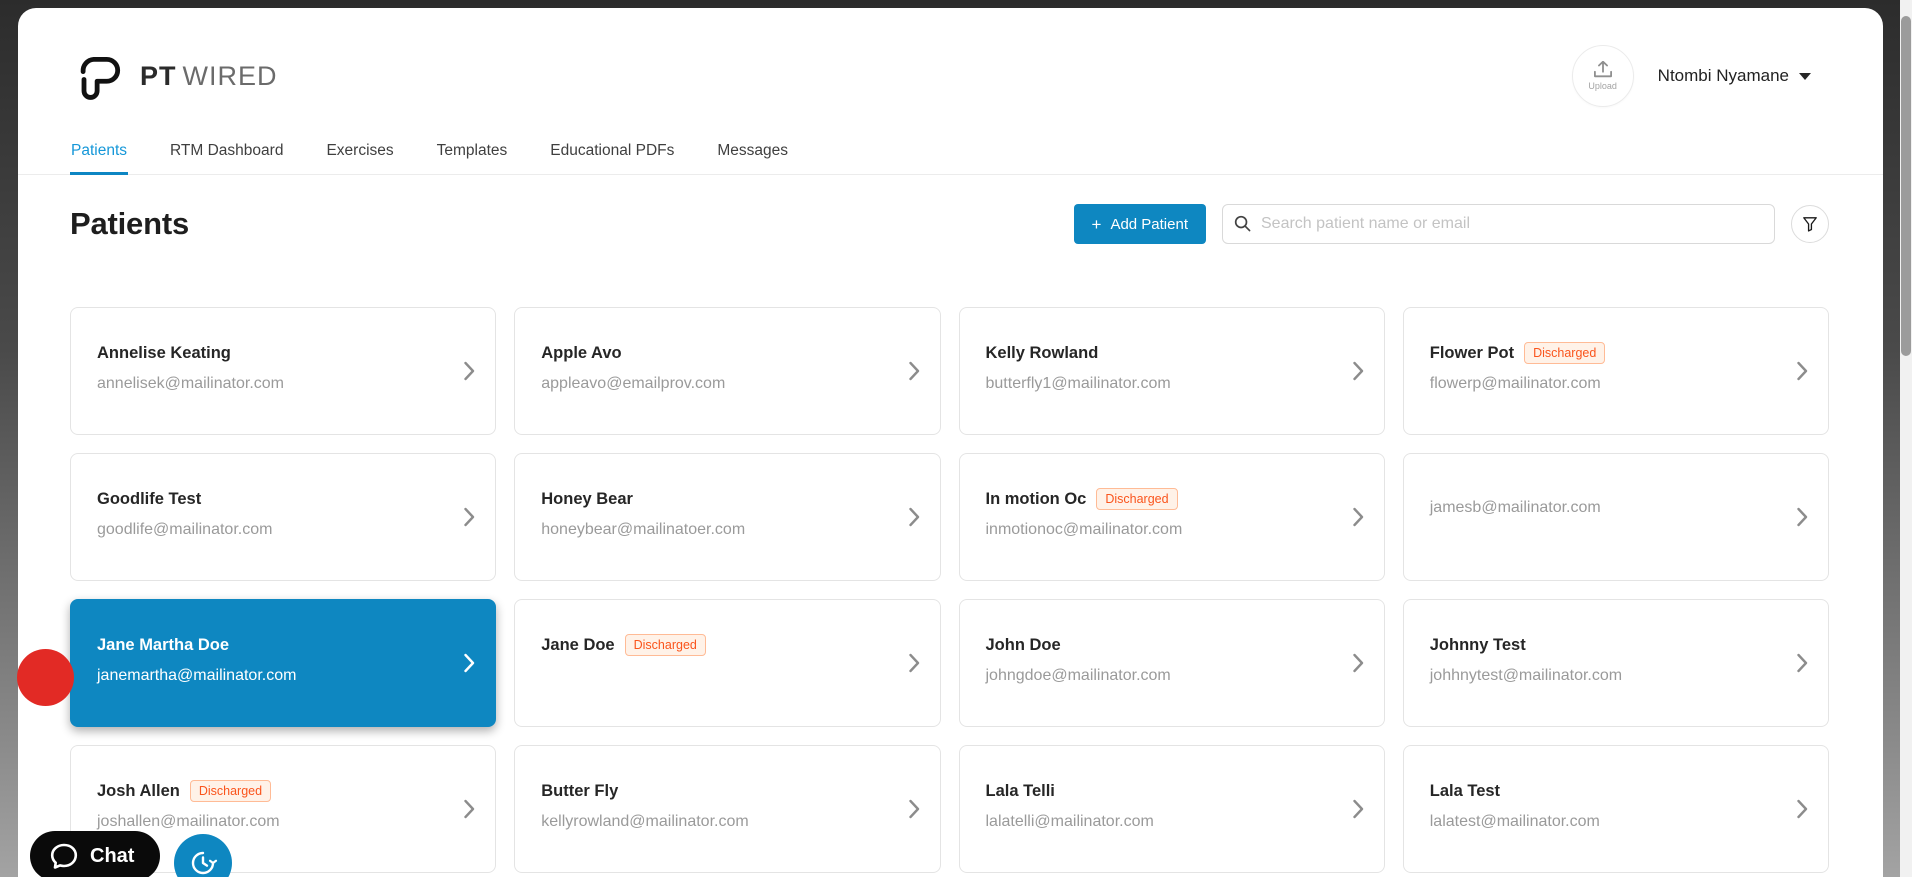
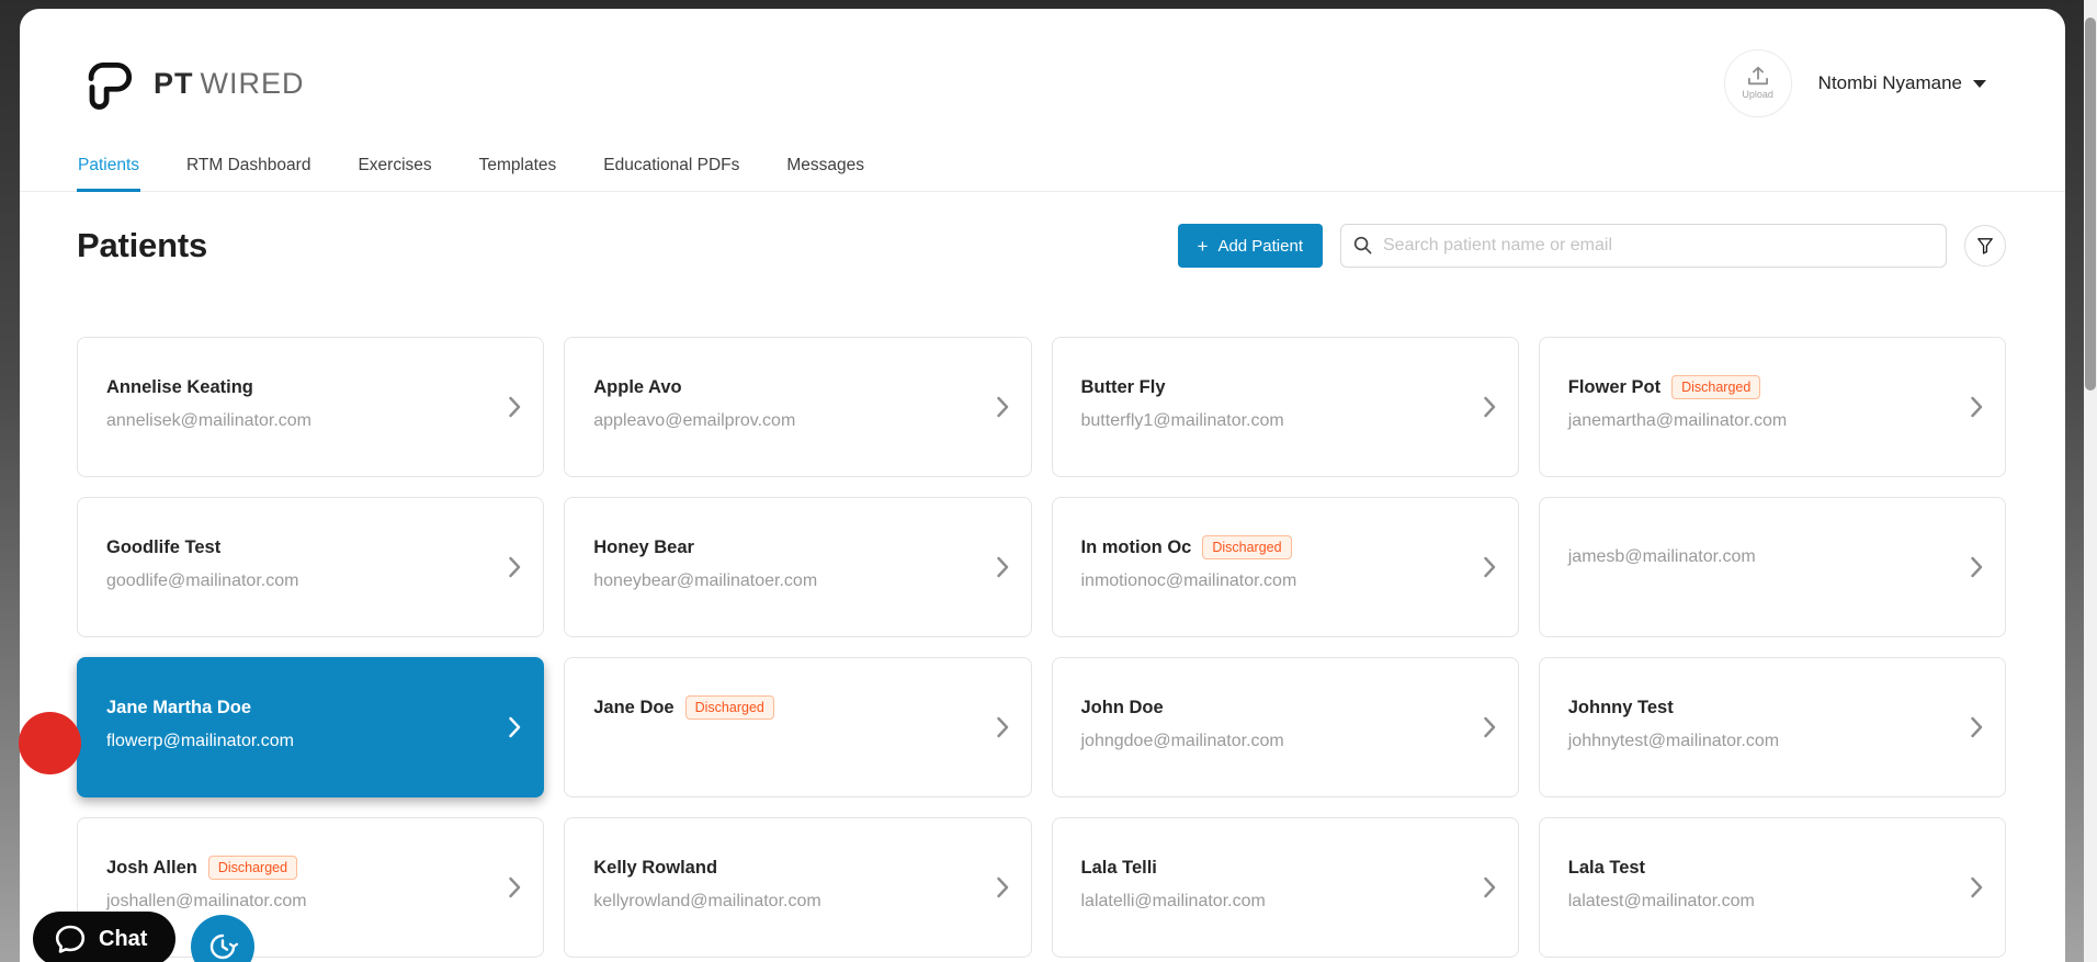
  PT WIRED
  Upload
  Ntombi Nyamane
  Patients
  RTM Dashboard
  Exercises
  Templates
  Educational PDFs
  Messages
  Patients
  +
  Add Patient
  Search patient name or email
  Annelise Keating
  annelisek@mailinator.com
  Apple Avo
  appleavo@emailprov.com
- Kelly Rowland
+ Butter Fly
  butterfly1@mailinator.com
  Flower Pot
  Discharged
- flowerp@mailinator.com
+ janemartha@mailinator.com
  Goodlife Test
  goodlife@mailinator.com
  Honey Bear
  honeybear@mailinatoer.com
  In motion Oc
  Discharged
  inmotionoc@mailinator.com
  jamesb@mailinator.com
  Jane Martha Doe
- janemartha@mailinator.com
+ flowerp@mailinator.com
  Jane Doe
  Discharged
  John Doe
  johngdoe@mailinator.com
  Johnny Test
  johhnytest@mailinator.com
  Josh Allen
  Discharged
  joshallen@mailinator.com
- Butter Fly
+ Kelly Rowland
  kellyrowland@mailinator.com
  Lala Telli
  lalatelli@mailinator.com
  Lala Test
  lalatest@mailinator.com
  Chat
